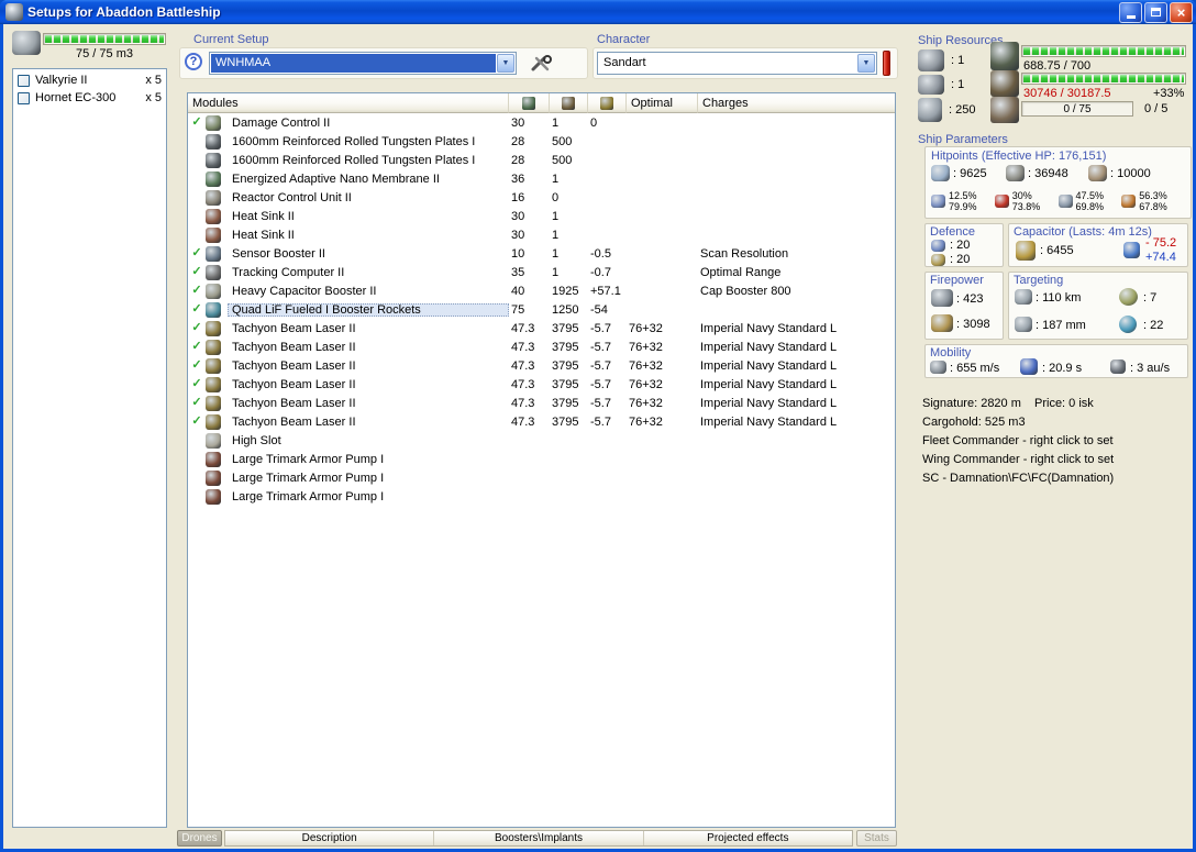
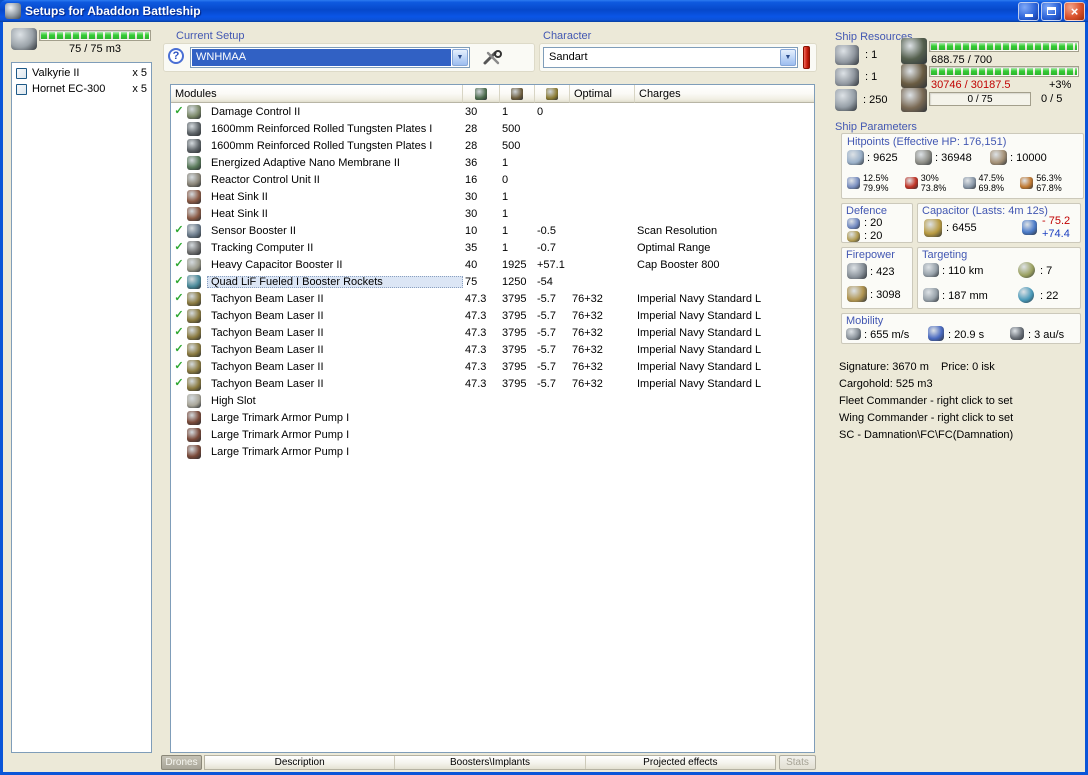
  Setups for Abaddon Battleship
  ×
  75 / 75 m3
  Valkyrie II
  x 5
  Hornet EC-300
  x 5
  Current Setup
  ?
  WNHMAA
  Character
  Sandart
  Modules
  Optimal
  Charges
  ✓
  Damage Control II
  30
  1
  0
  1600mm Reinforced Rolled Tungsten Plates I
  28
  500
  1600mm Reinforced Rolled Tungsten Plates I
  28
  500
  Energized Adaptive Nano Membrane II
  36
  1
  Reactor Control Unit II
  16
  0
  Heat Sink II
  30
  1
  Heat Sink II
  30
  1
  ✓
  Sensor Booster II
  10
  1
  -0.5
  Scan Resolution
  ✓
  Tracking Computer II
  35
  1
  -0.7
  Optimal Range
  ✓
  Heavy Capacitor Booster II
  40
  1925
  +57.1
  Cap Booster 800
  ✓
  Quad LiF Fueled I Booster Rockets
  75
  1250
  -54
  ✓
  Tachyon Beam Laser II
  47.3
  3795
  -5.7
  76+32
  Imperial Navy Standard L
  ✓
  Tachyon Beam Laser II
  47.3
  3795
  -5.7
  76+32
  Imperial Navy Standard L
  ✓
  Tachyon Beam Laser II
  47.3
  3795
  -5.7
  76+32
  Imperial Navy Standard L
  ✓
  Tachyon Beam Laser II
  47.3
  3795
  -5.7
  76+32
  Imperial Navy Standard L
  ✓
  Tachyon Beam Laser II
  47.3
  3795
  -5.7
  76+32
  Imperial Navy Standard L
  ✓
  Tachyon Beam Laser II
  47.3
  3795
  -5.7
  76+32
  Imperial Navy Standard L
  High Slot
  Large Trimark Armor Pump I
  Large Trimark Armor Pump I
  Large Trimark Armor Pump I
  Ship Resources
  : 1
  688.75 / 700
  : 1
  30746 / 30187.5
- +33%
+ +3%
  : 250
  0 / 75
  0 / 5
  Ship Parameters
  Hitpoints (Effective HP: 176,151)
  : 9625
  : 36948
  : 10000
  12.5%
  79.9%
  30%
  73.8%
  47.5%
  69.8%
  56.3%
  67.8%
  Defence
  : 20
  : 20
  Capacitor (Lasts: 4m 12s)
  : 6455
  - 75.2
  +74.4
  Firepower
  : 423
  : 3098
  Targeting
  : 110 km
  : 7
  : 187 mm
  : 22
  Mobility
  : 655 m/s
  : 20.9 s
  : 3 au/s
- Signature: 2820 m
+ Signature: 3670 m
  Price: 0 isk
  Cargohold: 525 m3
  Fleet Commander - right click to set
  Wing Commander - right click to set
  SC - Damnation\FC\FC(Damnation)
  Drones
  Description
  Boosters\Implants
  Projected effects
  Stats
